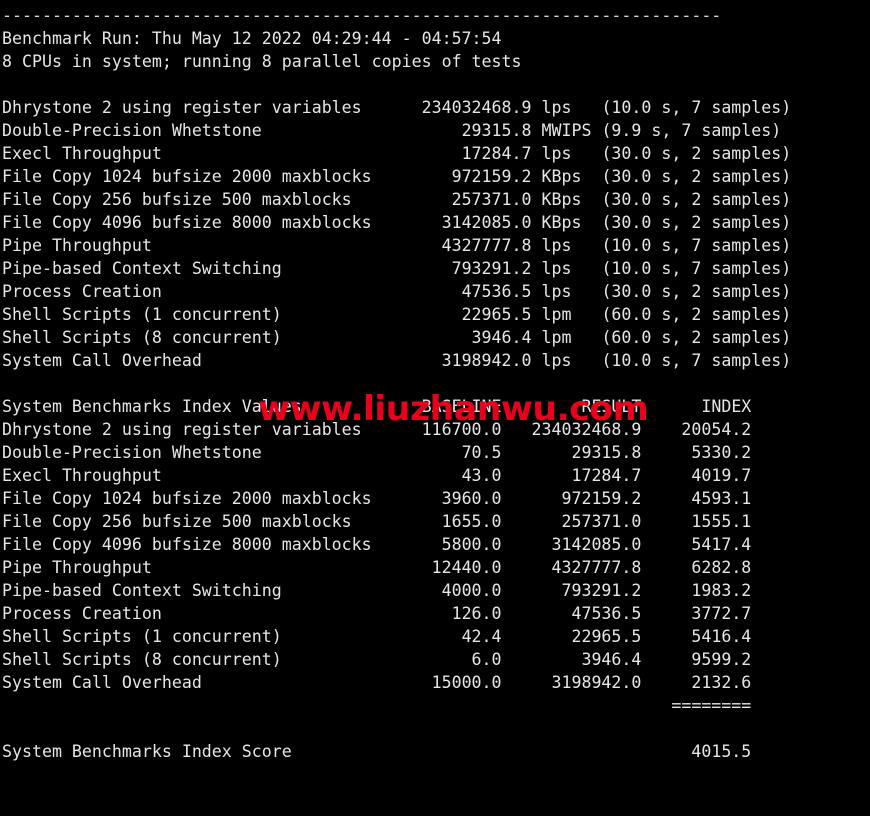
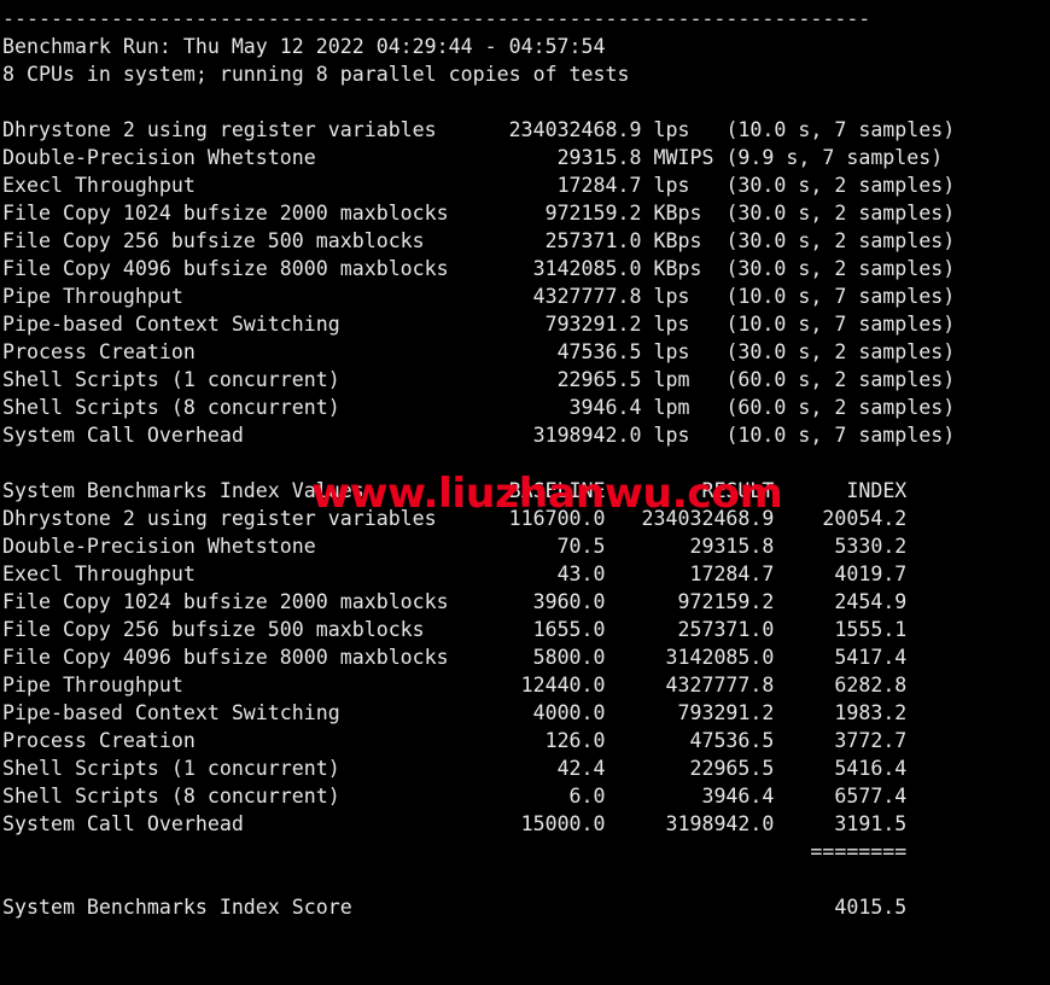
  ------------------------------------------------------------------------
  Benchmark Run: Thu May 12 2022 04:29:44 - 04:57:54
  8 CPUs in system; running 8 parallel copies of tests
  Dhrystone 2 using register variables 234032468.9 lps (10.0 s, 7 samples)
  Double-Precision Whetstone 29315.8 MWIPS (9.9 s, 7 samples)
  Execl Throughput 17284.7 lps (30.0 s, 2 samples)
  File Copy 1024 bufsize 2000 maxblocks 972159.2 KBps (30.0 s, 2 samples)
  File Copy 256 bufsize 500 maxblocks 257371.0 KBps (30.0 s, 2 samples)
  File Copy 4096 bufsize 8000 maxblocks 3142085.0 KBps (30.0 s, 2 samples)
  Pipe Throughput 4327777.8 lps (10.0 s, 7 samples)
  Pipe-based Context Switching 793291.2 lps (10.0 s, 7 samples)
  Process Creation 47536.5 lps (30.0 s, 2 samples)
  Shell Scripts (1 concurrent) 22965.5 lpm (60.0 s, 2 samples)
  Shell Scripts (8 concurrent) 3946.4 lpm (60.0 s, 2 samples)
  System Call Overhead 3198942.0 lps (10.0 s, 7 samples)
  System Benchmarks Index Values BASELINE RESULT INDEX
  Dhrystone 2 using register variables 116700.0 234032468.9 20054.2
  Double-Precision Whetstone 70.5 29315.8 5330.2
  Execl Throughput 43.0 17284.7 4019.7
- File Copy 1024 bufsize 2000 maxblocks 3960.0 972159.2 4593.1
+ File Copy 1024 bufsize 2000 maxblocks 3960.0 972159.2 2454.9
  File Copy 256 bufsize 500 maxblocks 1655.0 257371.0 1555.1
  File Copy 4096 bufsize 8000 maxblocks 5800.0 3142085.0 5417.4
  Pipe Throughput 12440.0 4327777.8 6282.8
  Pipe-based Context Switching 4000.0 793291.2 1983.2
  Process Creation 126.0 47536.5 3772.7
  Shell Scripts (1 concurrent) 42.4 22965.5 5416.4
- Shell Scripts (8 concurrent) 6.0 3946.4 9599.2
+ Shell Scripts (8 concurrent) 6.0 3946.4 6577.4
- System Call Overhead 15000.0 3198942.0 2132.6
+ System Call Overhead 15000.0 3198942.0 3191.5
  ========
  System Benchmarks Index Score 4015.5
  www.liuzhanwu.com
